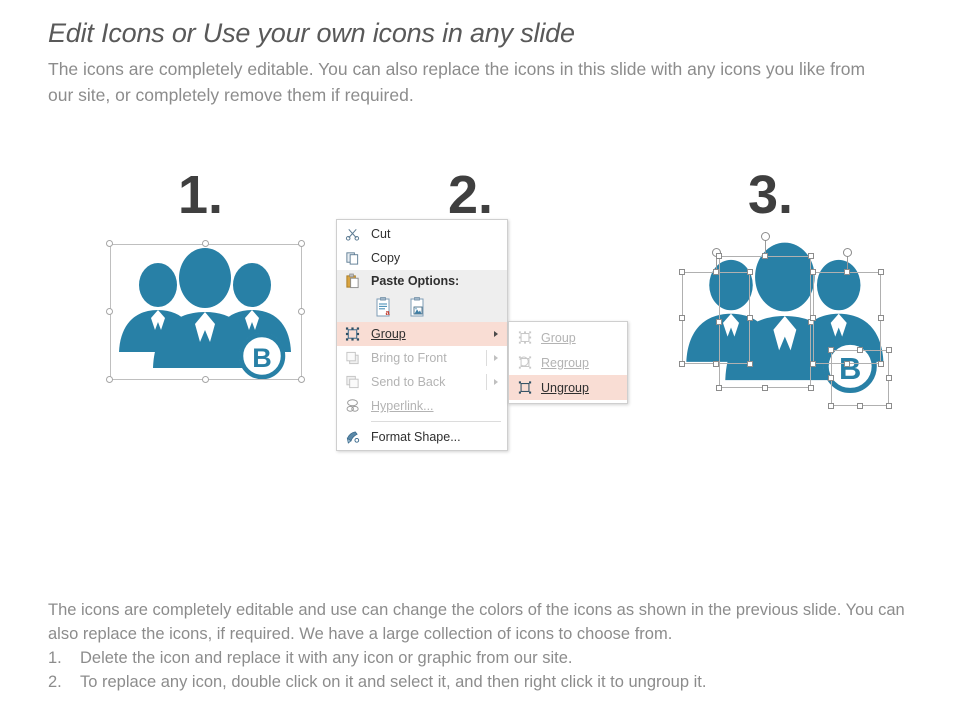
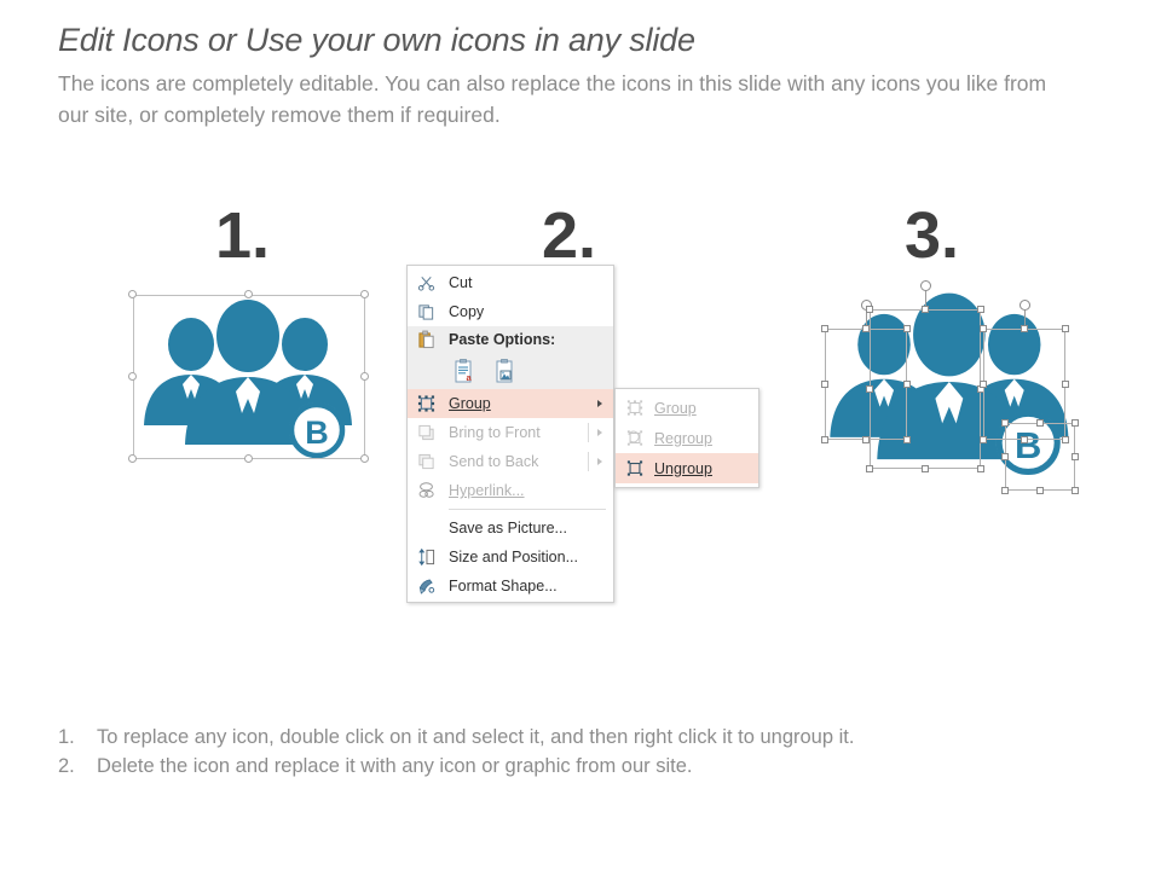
  Edit Icons or Use your own icons in any slide
  The icons are completely editable. You can also replace the icons in this slide with any icons you like from our site, or completely remove them if required.
  1.
  2.
  3.
  B
  B
  Cut
  Copy
  Paste Options:
  a
  Group
  Bring to Front
  Send to Back
  Hyperlink...
+ Save as Picture...
+ Size and Position...
  Format Shape...
  Group
  Regroup
  Ungroup
- The icons are completely editable and use can change the colors of the icons as shown in the previous slide. You can also replace the icons, if required. We have a large collection of icons to choose from.
  1.
- Delete the icon and replace it with any icon or graphic from our site.
+ To replace any icon, double click on it and select it, and then right click it to ungroup it.
  2.
- To replace any icon, double click on it and select it, and then right click it to ungroup it.
+ Delete the icon and replace it with any icon or graphic from our site.
